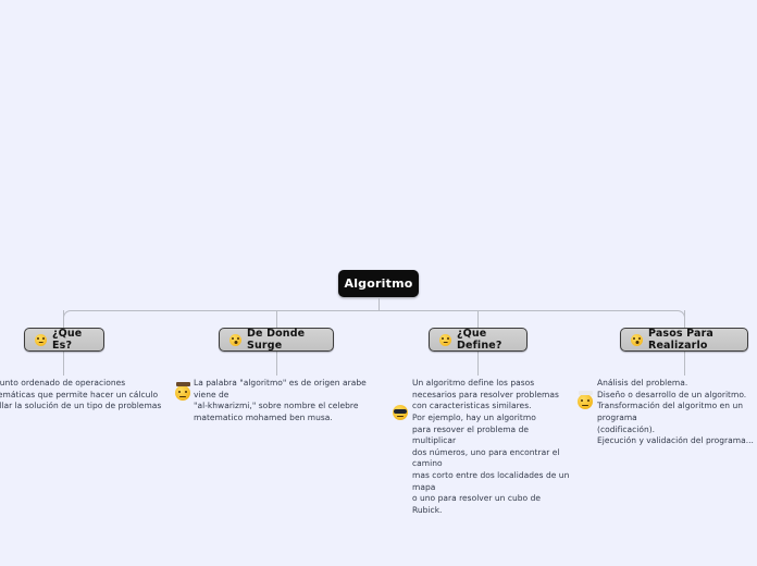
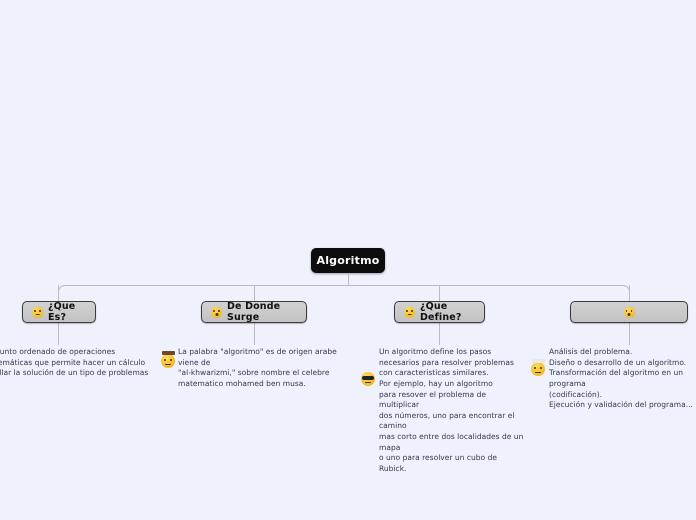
  Algoritmo
  ¿Que Es?
  unto ordenado de operaciones
  emáticas que permite hacer un cálculo
  llar la solución de un tipo de problemas
  De Donde Surge
  La palabra "algoritmo" es de origen arabe viene de
  "al-khwarizmi," sobre nombre el celebre
  matematico mohamed ben musa.
  ¿Que Define?
  Un algoritmo define los pasos
  necesarios para resolver problemas
  con caracteristicas similares.
  Por ejemplo, hay un algoritmo
  para resover el problema de multiplicar
  dos números, uno para encontrar el camino
  mas corto entre dos localidades de un mapa
  o uno para resolver un cubo de Rubick.
- Pasos Para Realizarlo
  Análisis del problema.
  Diseño o desarrollo de un algoritmo.
  Transformación del algoritmo en un programa
  (codificación).
  Ejecución y validación del programa...
